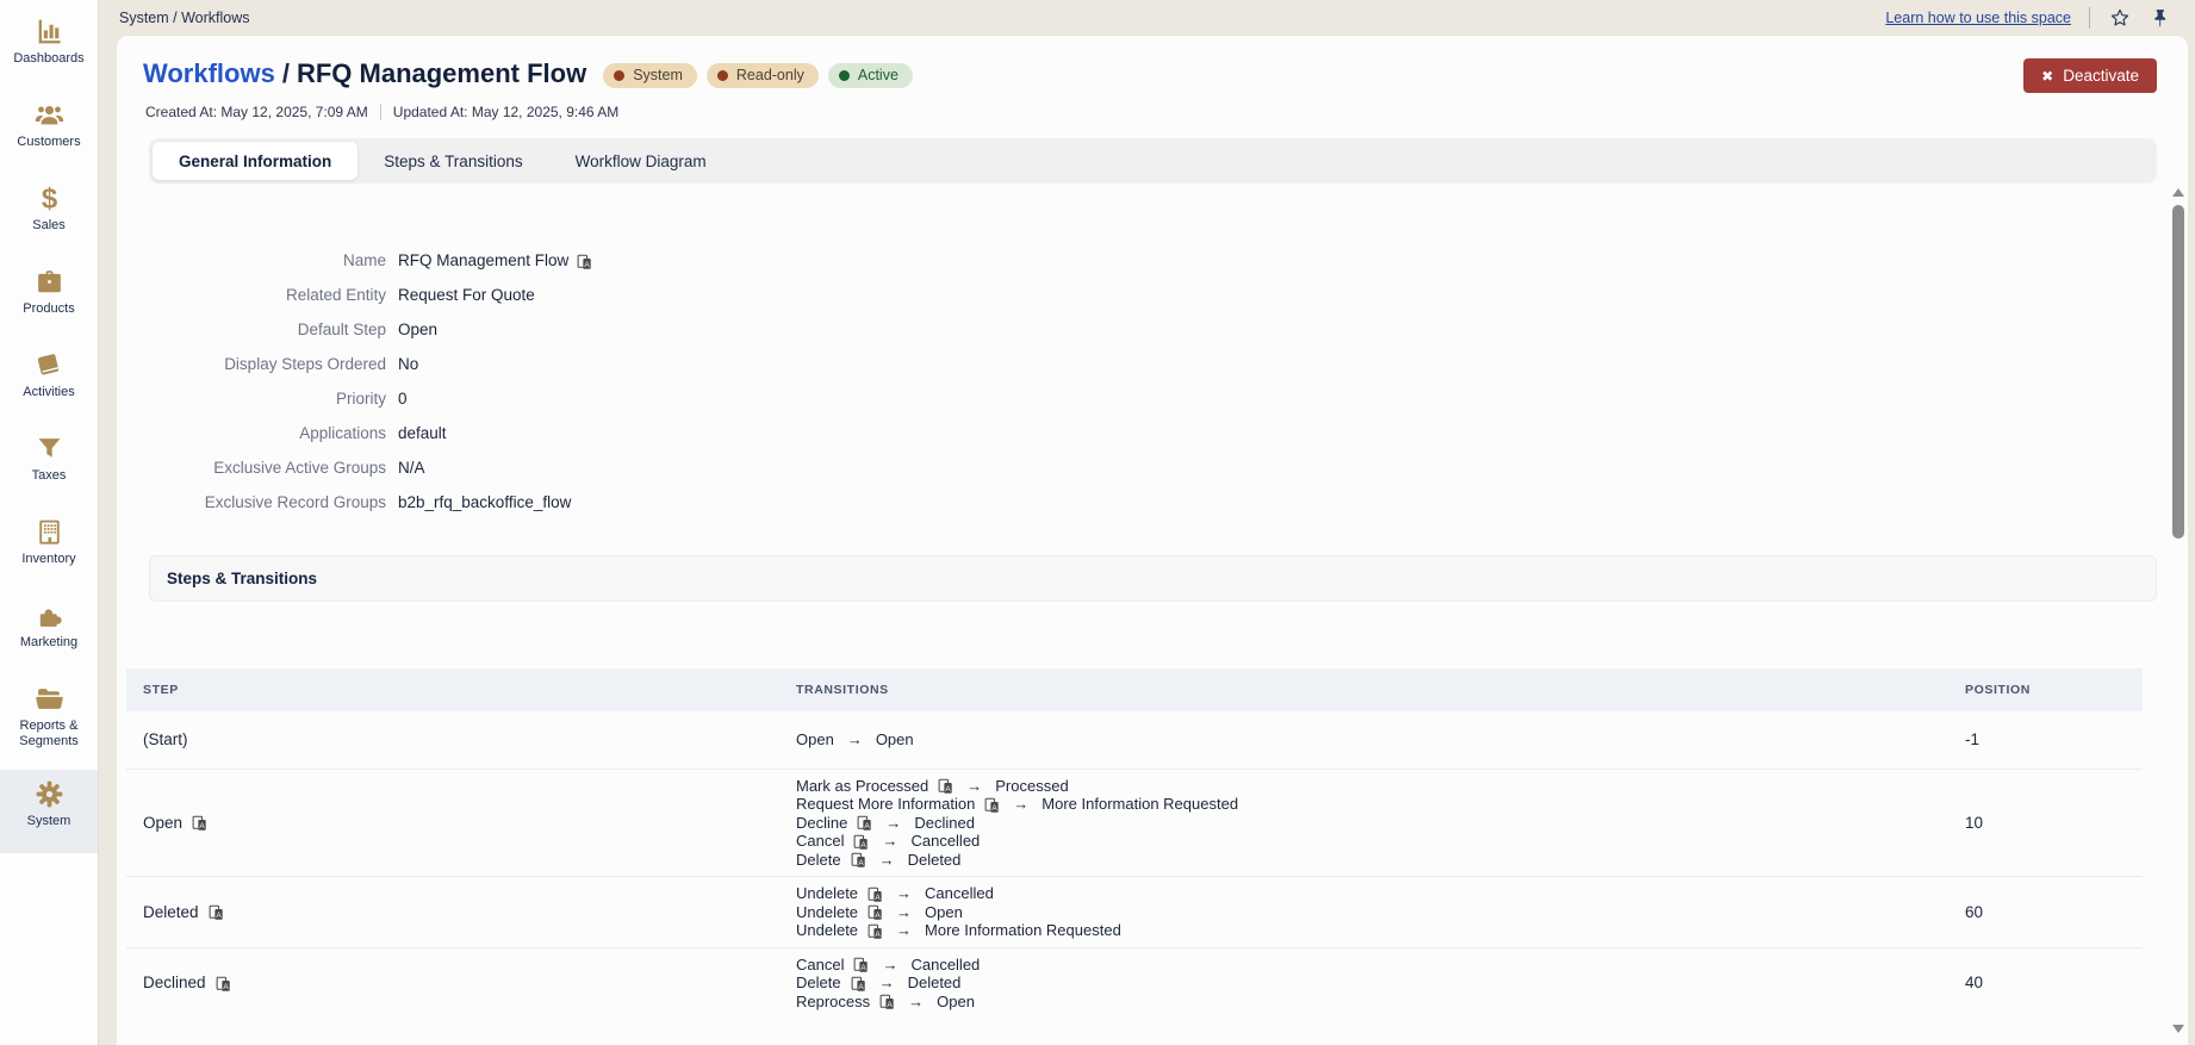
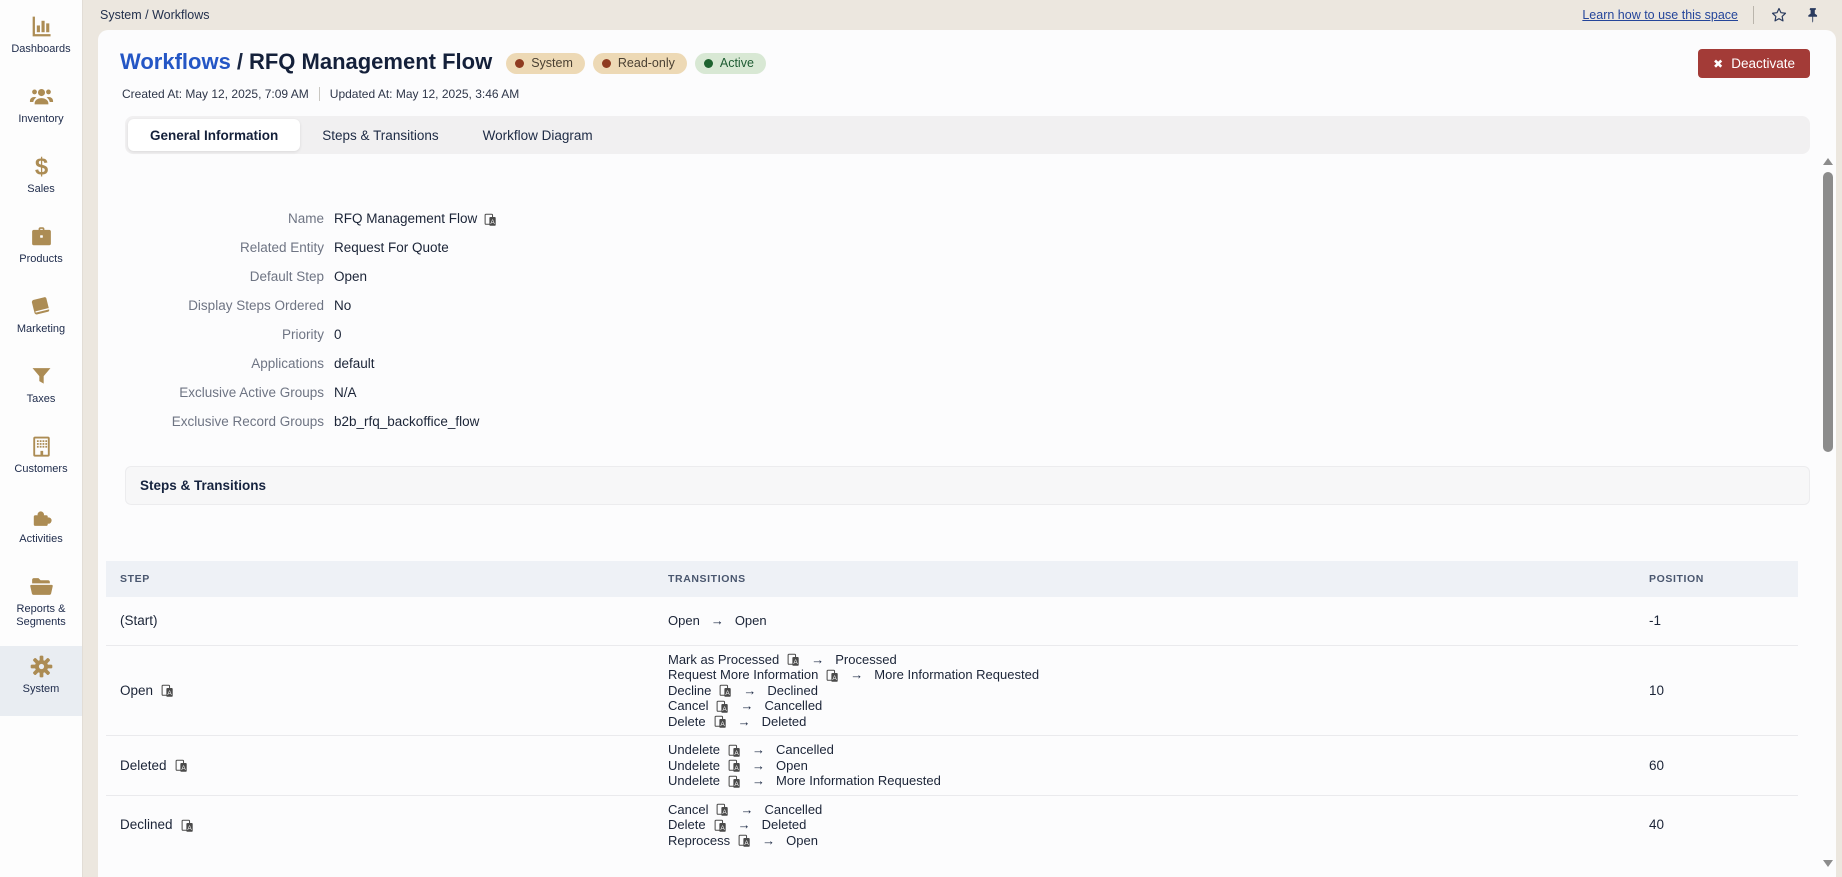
  Dashboards
- Customers
+ Inventory
  $
  Sales
  Products
- Activities
+ Marketing
  Taxes
- Inventory
+ Customers
- Marketing
+ Activities
  Reports & Segments
  System
  System / Workflows
  Learn how to use this space
  Workflows / RFQ Management Flow
  System
  Read-only
  Active
  ✖
  Deactivate
  Created At: May 12, 2025, 7:09 AM
- Updated At: May 12, 2025, 9:46 AM
+ Updated At: May 12, 2025, 3:46 AM
  General Information
  Steps & Transitions
  Workflow Diagram
  Name
  RFQ Management Flow
  Related Entity
  Request For Quote
  Default Step
  Open
  Display Steps Ordered
  No
  Priority
  0
  Applications
  default
  Exclusive Active Groups
  N/A
  Exclusive Record Groups
  b2b_rfq_backoffice_flow
  Steps & Transitions
  STEP	TRANSITIONS	POSITION
  (Start)	Open → Open	-1
  Open	Mark as Processed → ProcessedRequest More Information → More Information RequestedDecline → DeclinedCancel → CancelledDelete → Deleted	10
  Deleted	Undelete → CancelledUndelete → OpenUndelete → More Information Requested	60
  Declined	Cancel → CancelledDelete → DeletedReprocess → Open	40
